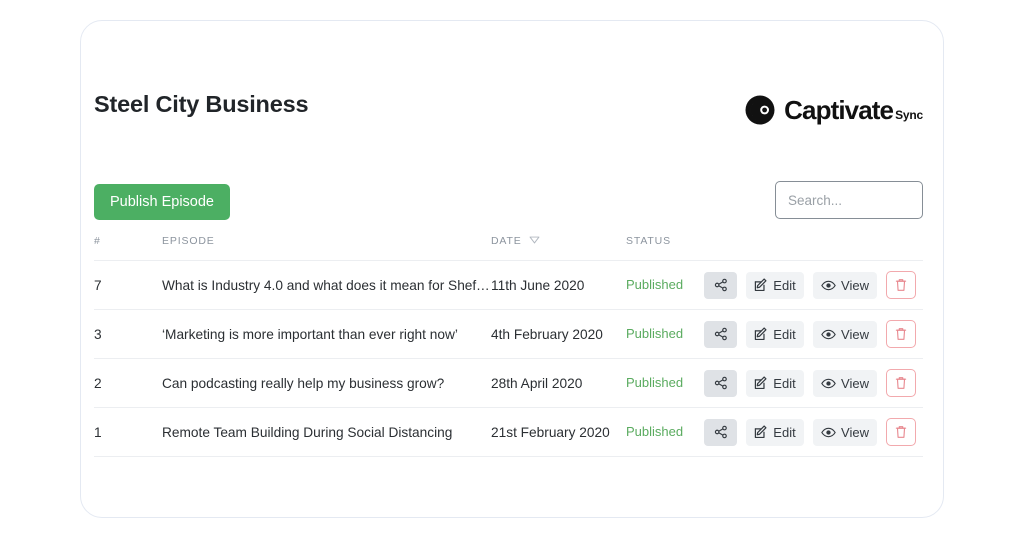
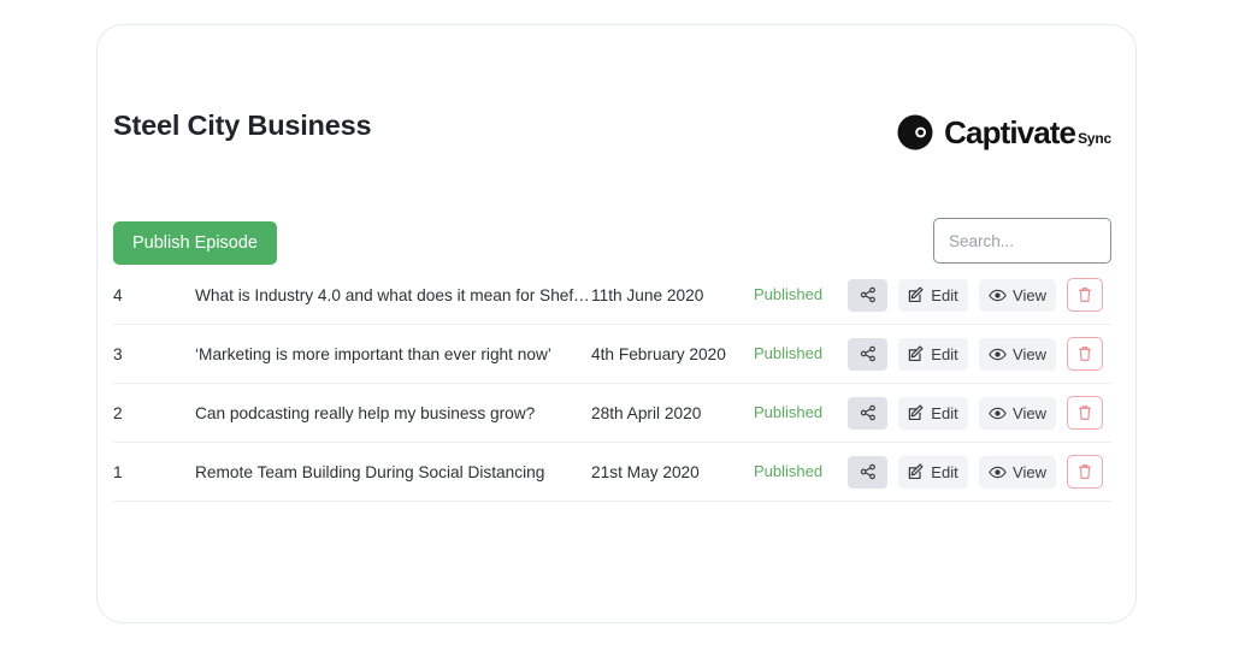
  Steel City Business
  Captivate
  Sync
  Publish Episode
  Search...
- #
- EPISODE
- DATE
- STATUS
- 7
+ 4
  What is Industry 4.0 and what does it mean for Sheffie
  11th June 2020
  Published
  Edit
  View
  3
  ‘Marketing is more important than ever right now’
  4th February 2020
  Published
  Edit
  View
  2
  Can podcasting really help my business grow?
  28th April 2020
  Published
  Edit
  View
  1
  Remote Team Building During Social Distancing
- 21st February 2020
+ 21st May 2020
  Published
  Edit
  View
